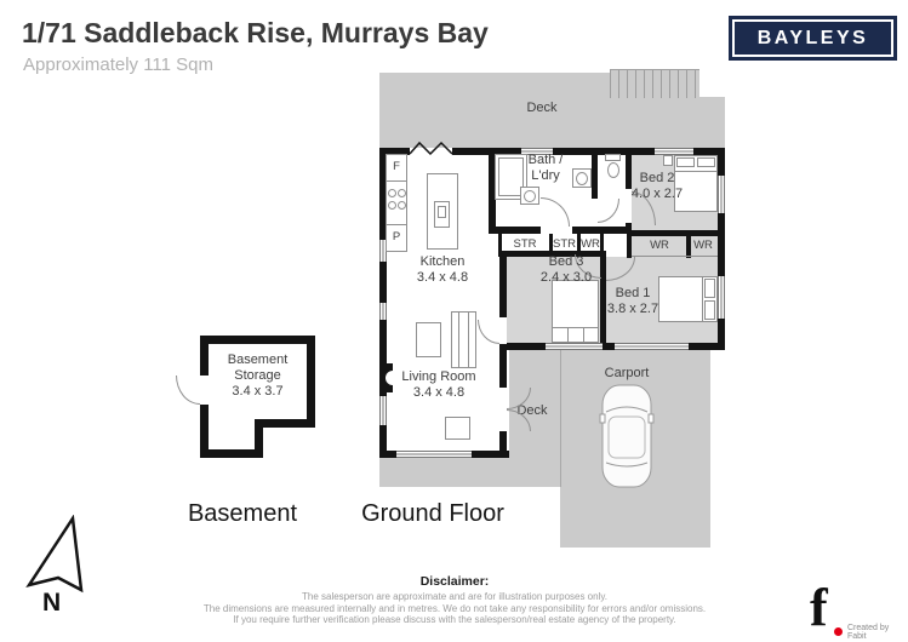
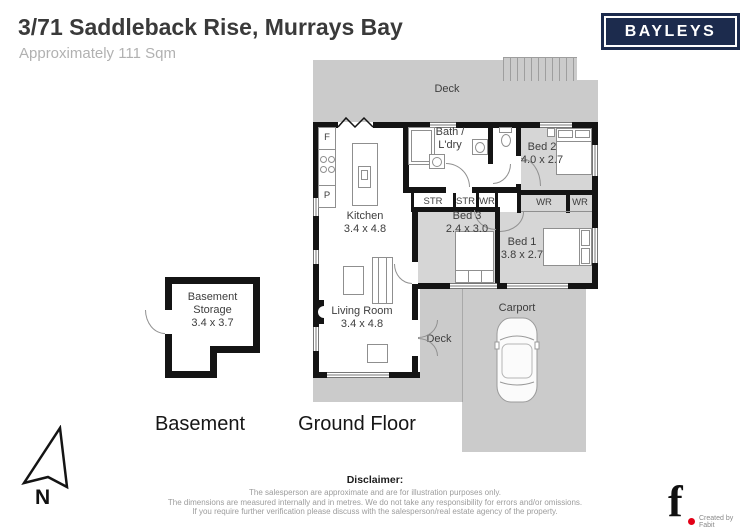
- 1/71 Saddleback Rise, Murrays Bay
+ 3/71 Saddleback Rise, Murrays Bay
  Approximately 111 Sqm
  BAYLEYS
  Deck
  Carport
  Deck
  F
  P
  Kitchen
  3.4 x 4.8
  Living Room
  3.4 x 4.8
  Bath /
  L'dry
  Bed 2
  4.0 x 2.7
  Bed 3
  2.4 x 3.0
  Bed 1
  3.8 x 2.7
  STR
  STR
  WR
  WR
  WR
  Basement
  Storage
  3.4 x 3.7
  Basement
  Ground Floor
  N
  Disclaimer:
  The salesperson are approximate and are for illustration purposes only.
  The dimensions are measured internally and in metres. We do not take any responsibility for errors and/or omissions.
  If you require further verification please discuss with the salesperson/real estate agency of the property.
  f
